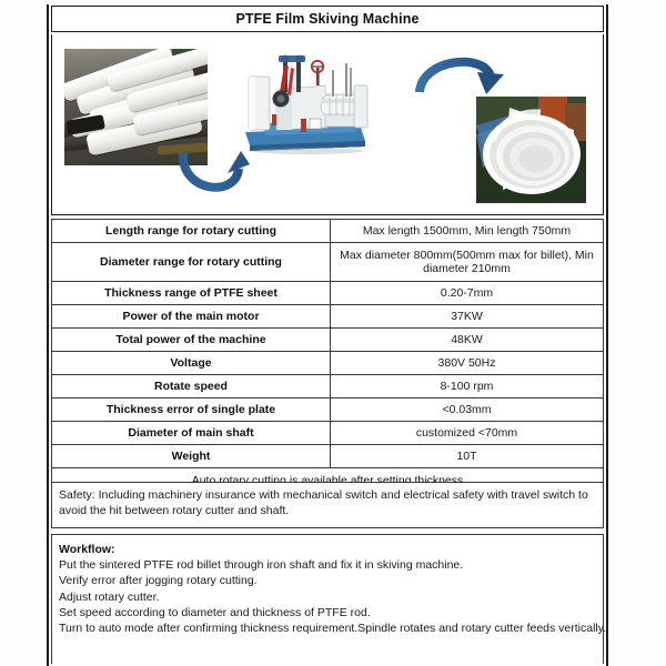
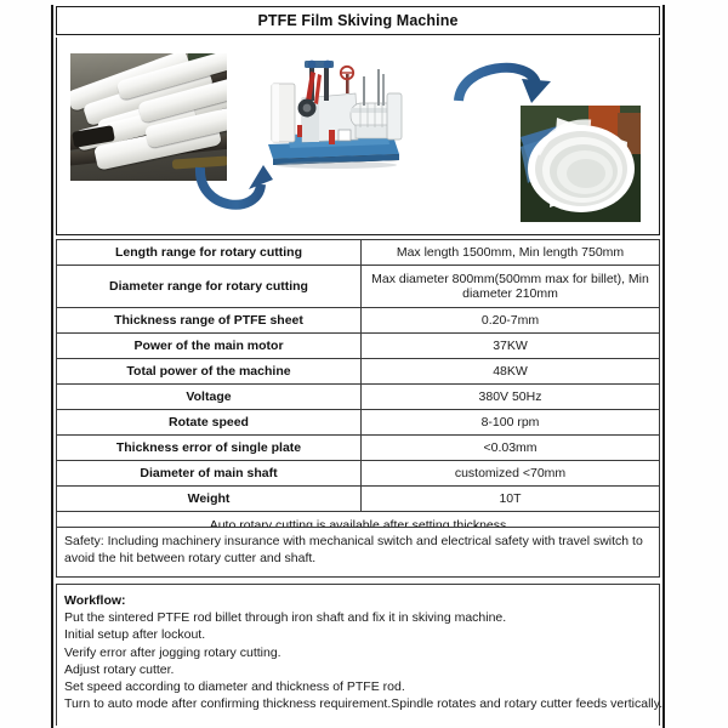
  PTFE Film Skiving Machine
  Length range for rotary cutting	Max length 1500mm, Min length 750mm
  Diameter range for rotary cutting	Max diameter 800mm(500mm max for billet), Min diameter 210mm
  Thickness range of PTFE sheet	0.20-7mm
  Power of the main motor	37KW
  Total power of the machine	48KW
  Voltage	380V 50Hz
  Rotate speed	8-100 rpm
  Thickness error of single plate	<0.03mm
  Diameter of main shaft	customized <70mm
  Weight	10T
  Auto rotary cutting is available after setting thickness
  Safety: Including machinery insurance with mechanical switch and electrical safety with travel switch to avoid the hit between rotary cutter and shaft.
  Workflow:
  Put the sintered PTFE rod billet through iron shaft and fix it in skiving machine.
+ Initial setup after lockout.
  Verify error after jogging rotary cutting.
  Adjust rotary cutter.
  Set speed according to diameter and thickness of PTFE rod.
  Turn to auto mode after confirming thickness requirement.Spindle rotates and rotary cutter feeds vertically.
